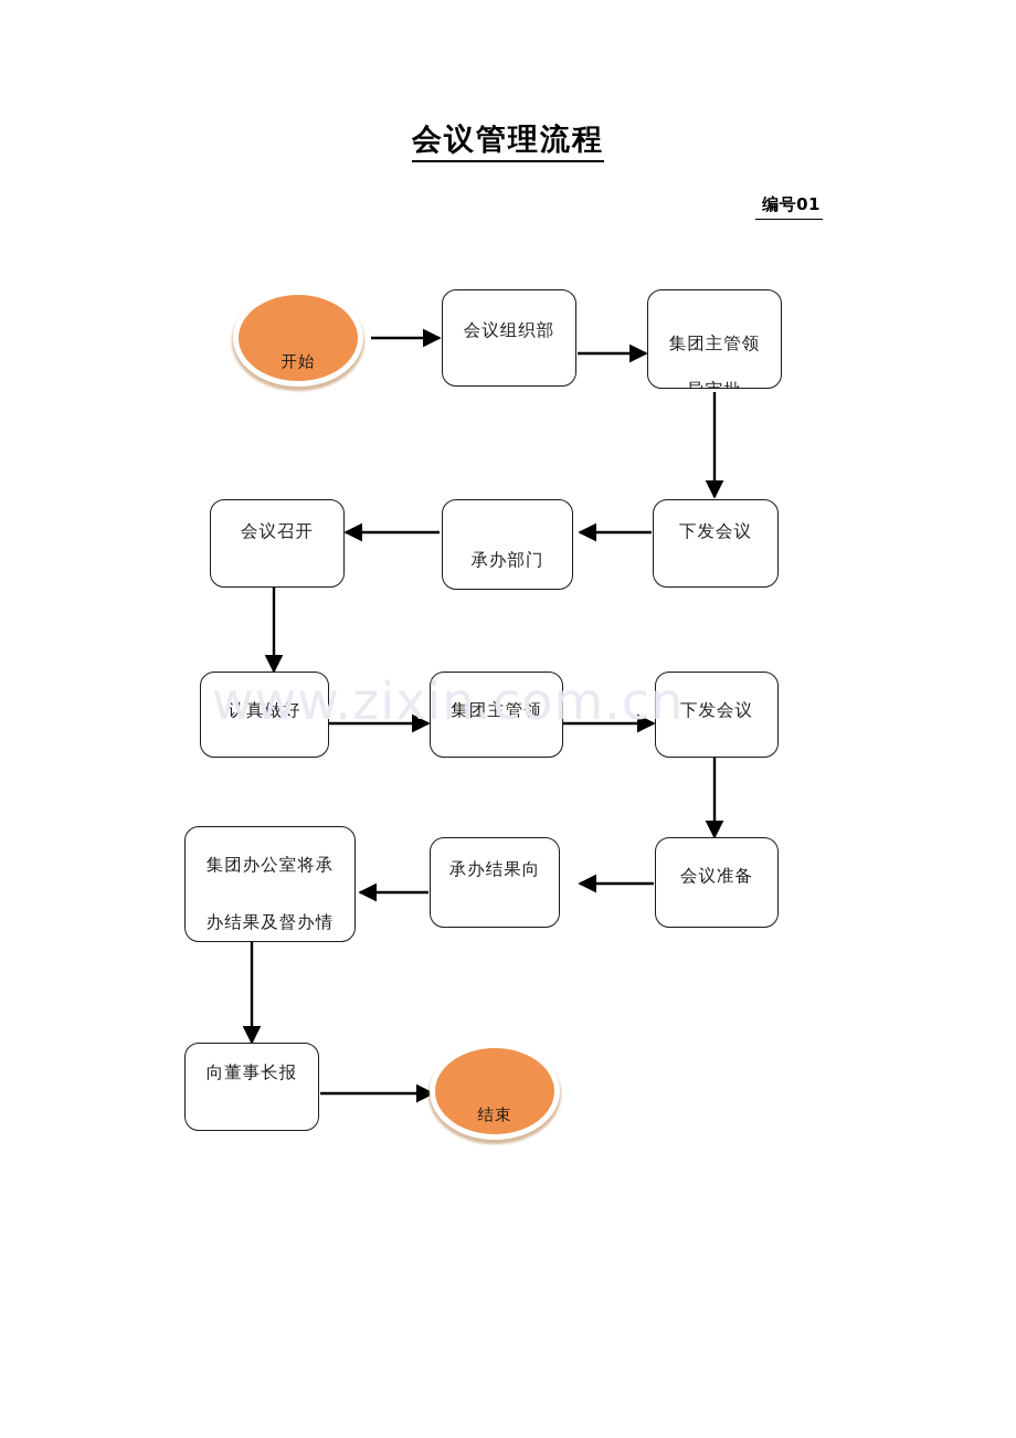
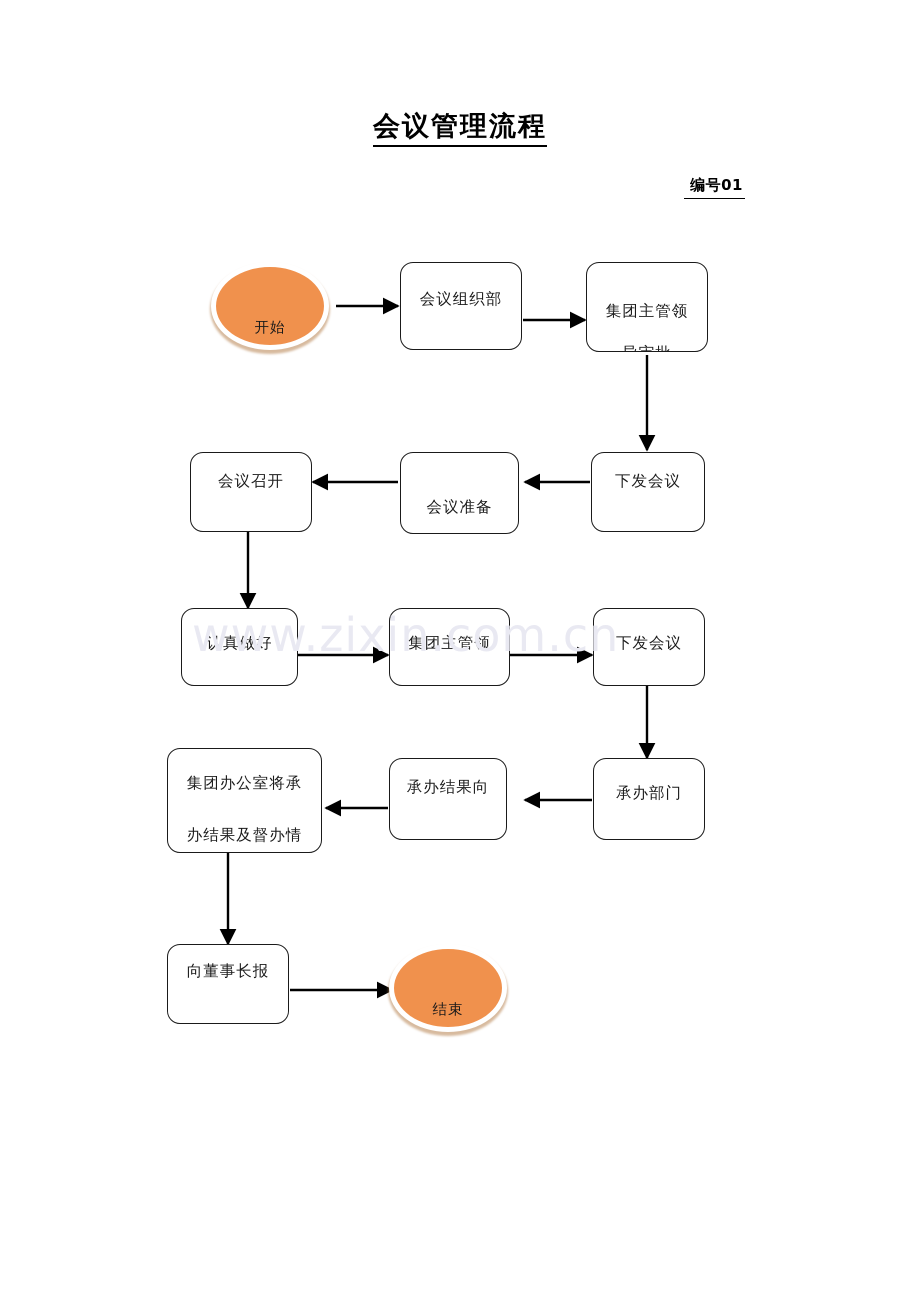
  会议管理流程
  编号01
  开始
  会议组织部
  集团主管领
  会议召开
- 承办部门
+ 会议准备
  下发会议
  认真做好
  集团主管领
  下发会议
  集团办公室将承
  办结果及督办情
  承办结果向
- 会议准备
+ 承办部门
  向董事长报
  结束
  www.zixin.com.cn
